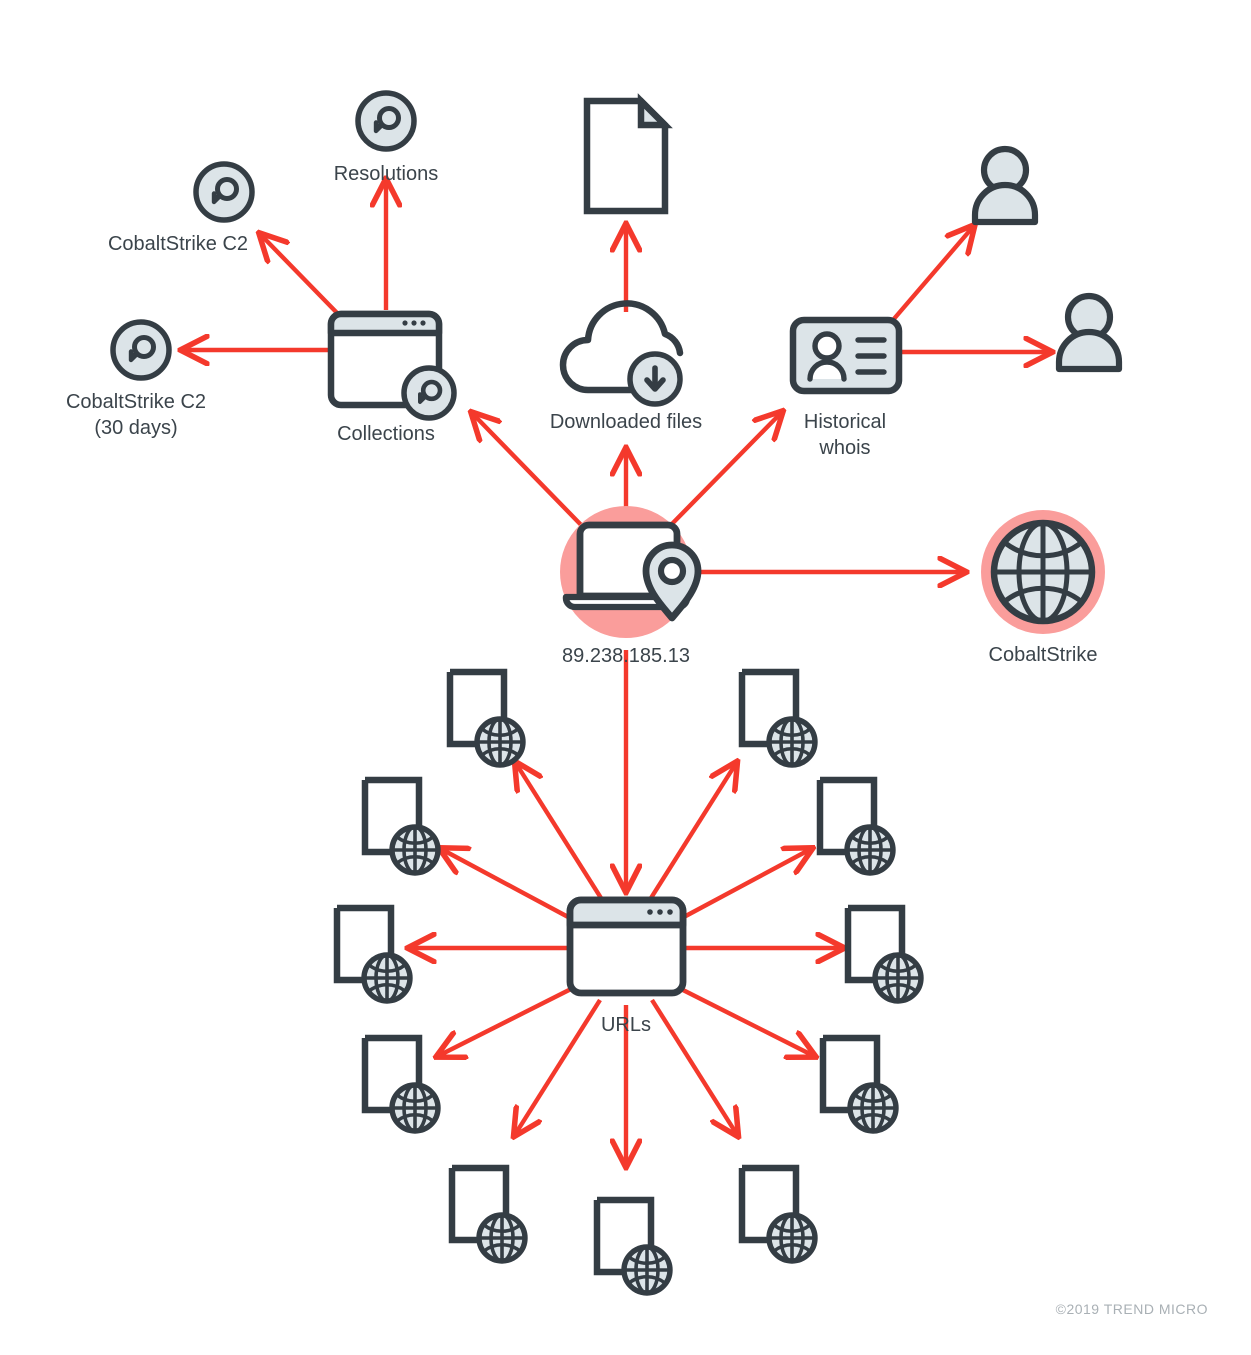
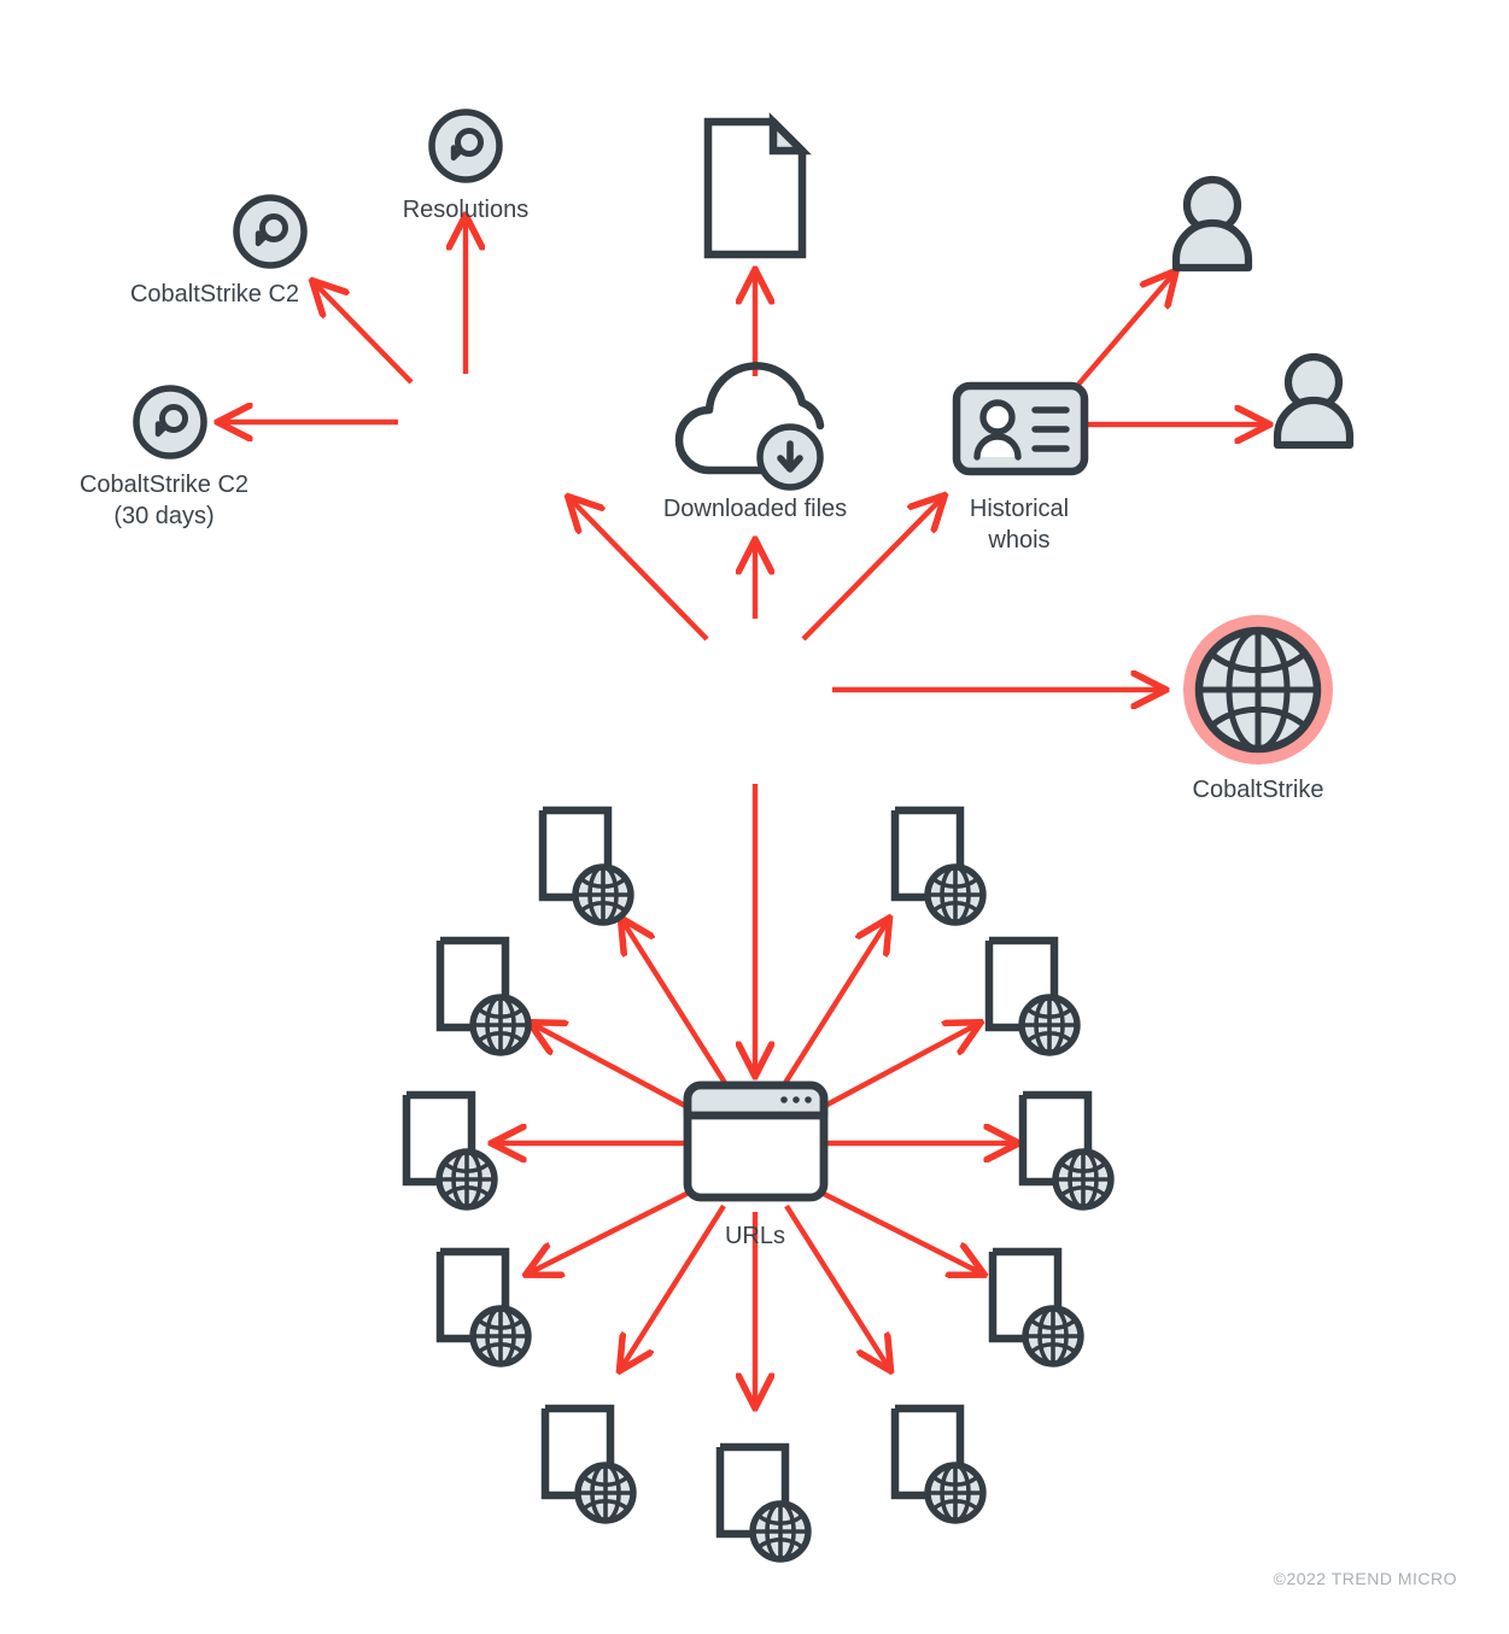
  Resolutions
  CobaltStrike C2
  CobaltStrike C2
  (30 days)
- Collections
  Downloaded files
  Historical
  whois
  CobaltStrike
- 89.238.185.13
  URLs
- ©2019 TREND MICRO
+ ©2022 TREND MICRO
